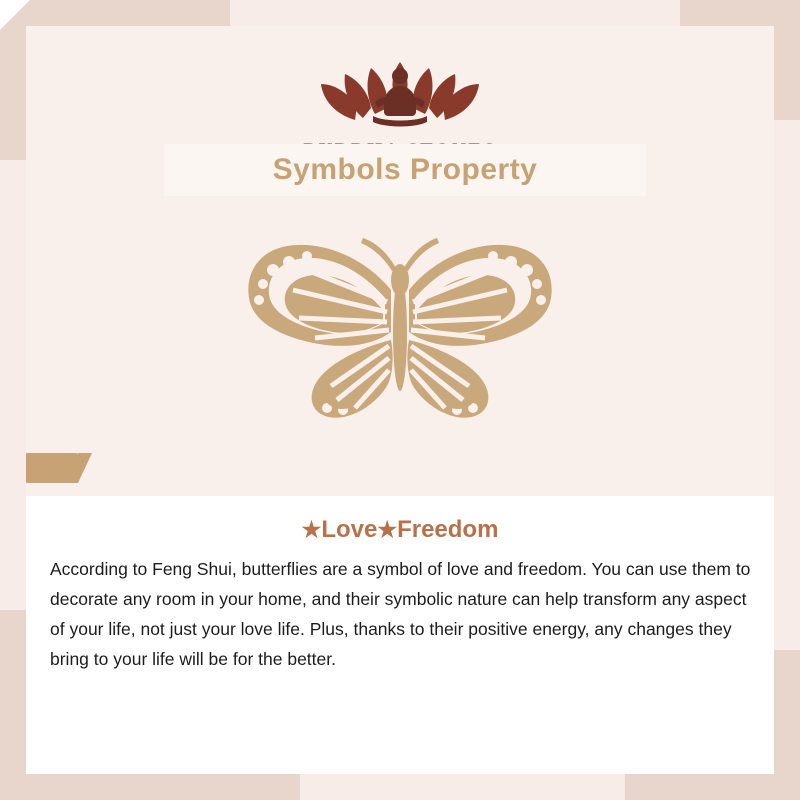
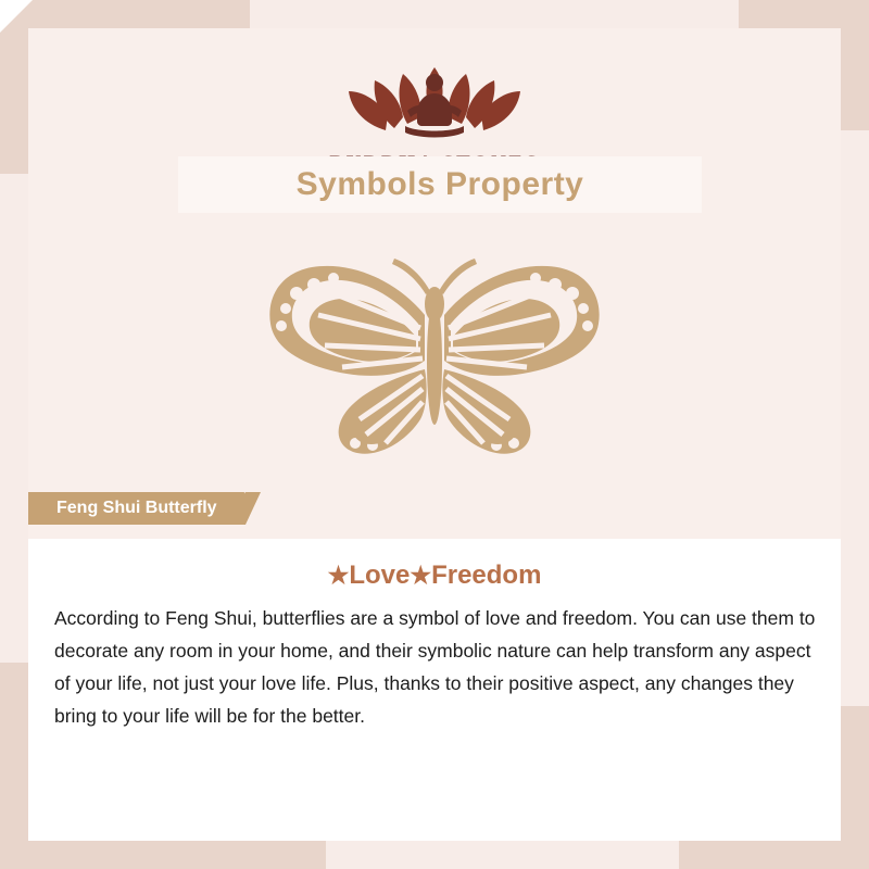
  Symbols Property
+ Feng Shui Butterfly
  ★Love★Freedom
- According to Feng Shui, butterflies are a symbol of love and freedom. You can use them to decorate any room in your home, and their symbolic nature can help transform any aspect of your life, not just your love life. Plus, thanks to their positive energy, any changes they bring to your life will be for the better.
+ According to Feng Shui, butterflies are a symbol of love and freedom. You can use them to decorate any room in your home, and their symbolic nature can help transform any aspect of your life, not just your love life. Plus, thanks to their positive aspect, any changes they bring to your life will be for the better.
